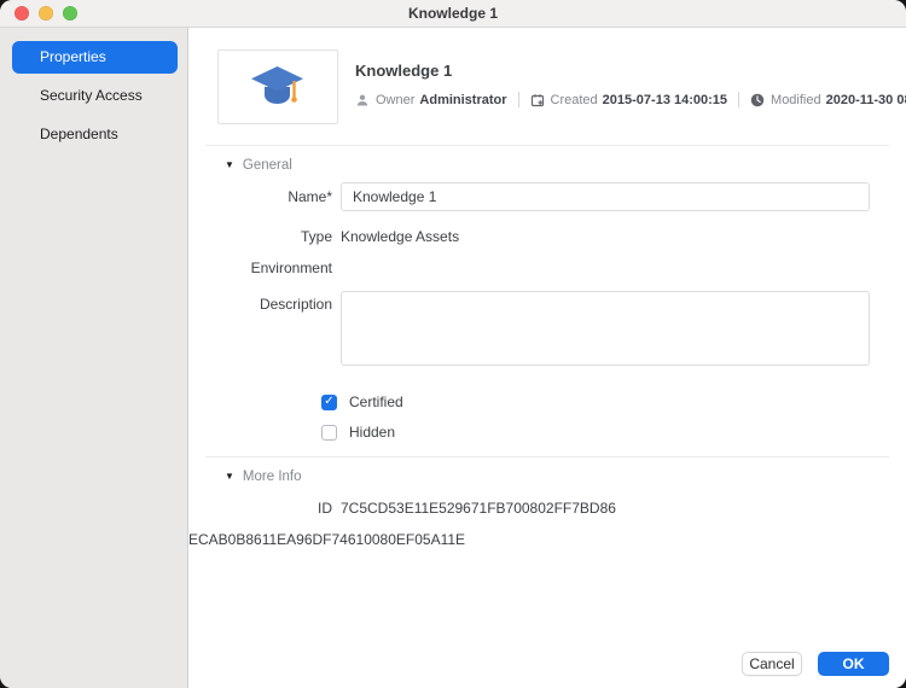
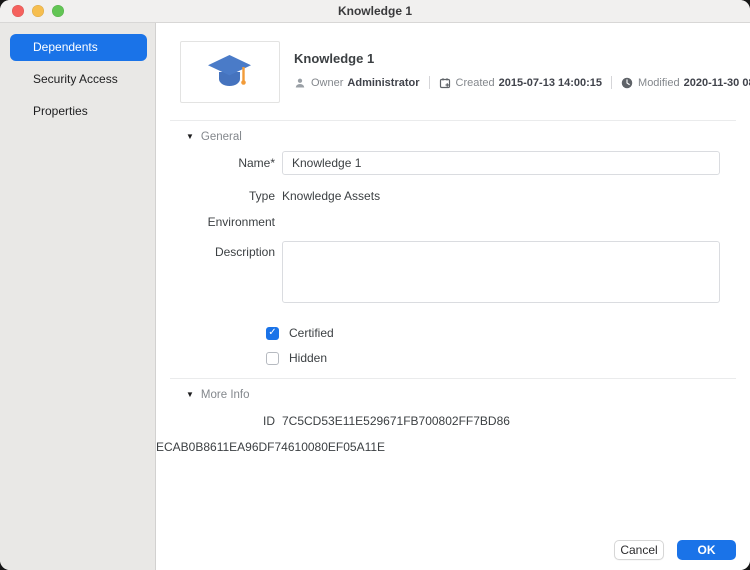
  Knowledge 1
- Properties
+ Dependents
  Security Access
- Dependents
+ Properties
  Knowledge 1
  Owner
  Administrator
  Created
  2015-07-13 14:00:15
  Modified
  ▼
  General
  Name*
  Knowledge 1
  Type
  Knowledge Assets
  Environment
  Description
  Certified
  Hidden
  ▼
  More Info
  ID
  7C5CD53E11E529671FB700802FF7BD86
  ECAB0B8611EA96DF74610080EF05A11E
  Cancel
  OK
